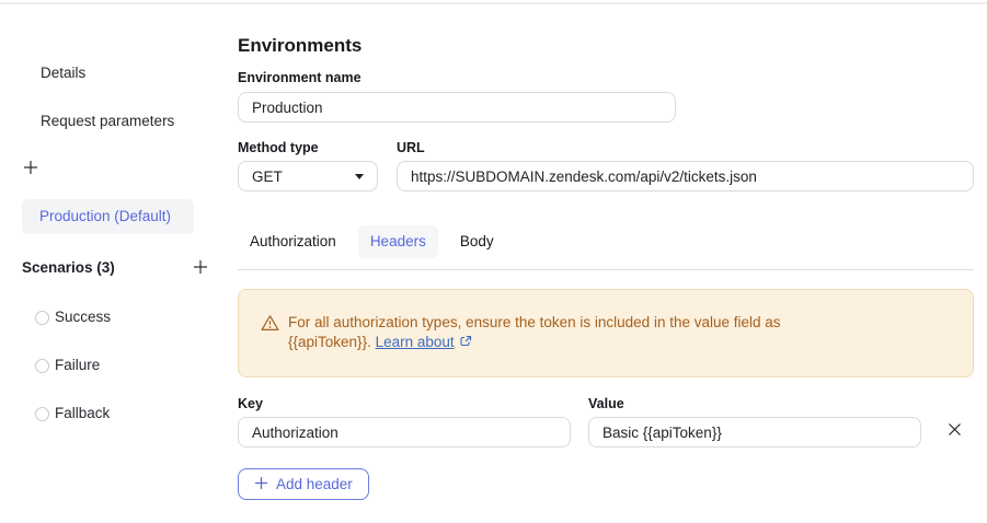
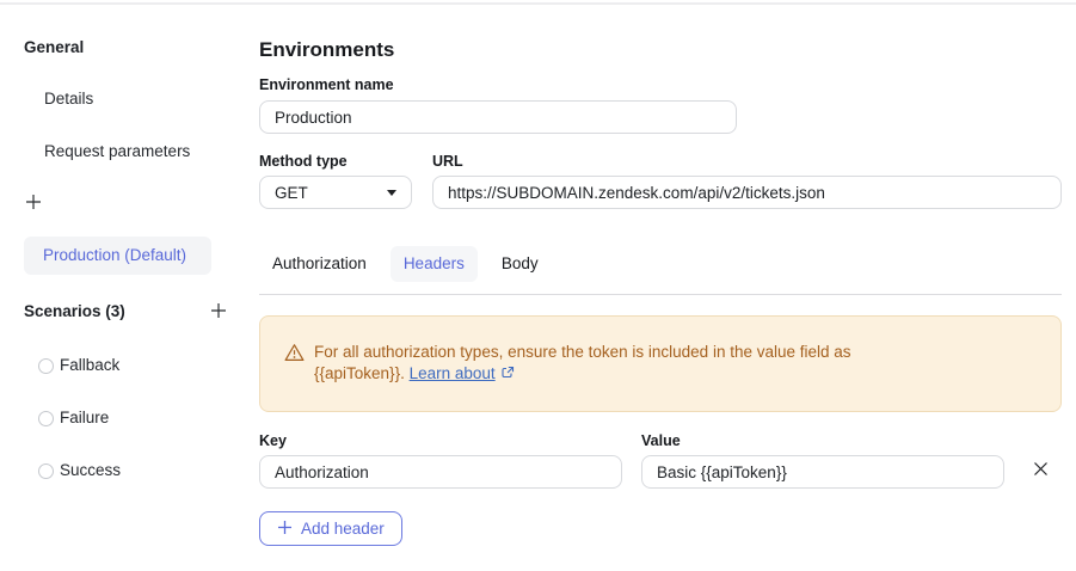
+ General
  Details
  Request parameters
  Production (Default)
  Scenarios (3)
- Success
+ Fallback
  Failure
- Fallback
+ Success
  Environments
  Environment name
  Production
  Method type
  GET
  URL
  https://SUBDOMAIN.zendesk.com/api/v2/tickets.json
  Authorization
  Headers
  Body
  For all authorization types, ensure the token is included in the value field as
  {{apiToken}}. Learn about
  Key
  Authorization
  Value
  Basic {{apiToken}}
  Add header
